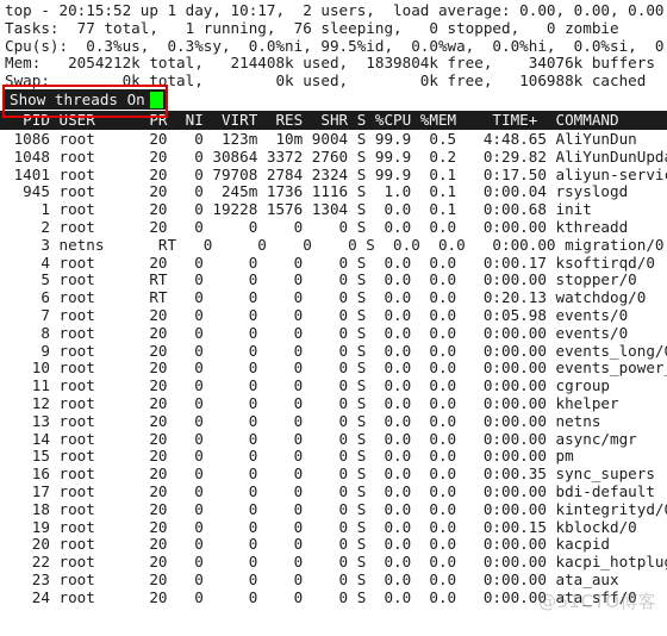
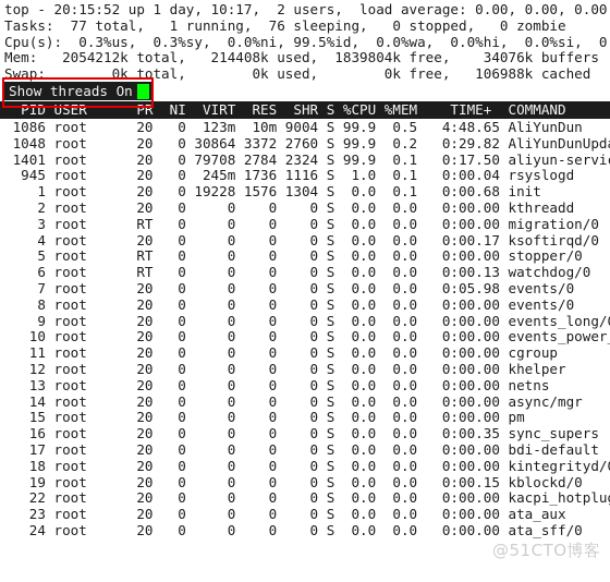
  top - 20:15:52 up 1 day, 10:17, 2 users, load average: 0.00, 0.00, 0.00
  Tasks: 77 total, 1 running, 76 sleeping, 0 stopped, 0 zombie
  Cpu(s): 0.3%us, 0.3%sy, 0.0%ni, 99.5%id, 0.0%wa, 0.0%hi, 0.0%si, 0
  Mem: 2054212k total, 214408k used, 1839804k free, 34076k buffers
  Swap: 0k total, 0k used, 0k free, 106988k cached
  Show threads On
  PID USER PR NI VIRT RES SHR S %CPU %MEM TIME+ COMMAND
  1086 root 20 0 123m 10m 9004 S 99.9 0.5 4:48.65 AliYunDun
  1048 root 20 0 30864 3372 2760 S 99.9 0.2 0:29.82 AliYunDunUpd
  1401 root 20 0 79708 2784 2324 S 99.9 0.1 0:17.50 aliyun-servi
  945 root 20 0 245m 1736 1116 S 1.0 0.1 0:00.04 rsyslogd
  1 root 20 0 19228 1576 1304 S 0.0 0.1 0:00.68 init
  2 root 20 0 0 0 0 S 0.0 0.0 0:00.00 kthreadd
- 3 netns RT 0 0 0 0 S 0.0 0.0 0:00.00 migration/0
+ 3 root RT 0 0 0 0 S 0.0 0.0 0:00.00 migration/0
  4 root 20 0 0 0 0 S 0.0 0.0 0:00.17 ksoftirqd/0
  5 root RT 0 0 0 0 S 0.0 0.0 0:00.00 stopper/0
- 6 root RT 0 0 0 0 S 0.0 0.0 0:20.13 watchdog/0
+ 6 root RT 0 0 0 0 S 0.0 0.0 0:00.13 watchdog/0
  7 root 20 0 0 0 0 S 0.0 0.0 0:05.98 events/0
  8 root 20 0 0 0 0 S 0.0 0.0 0:00.00 events/0
  9 root 20 0 0 0 0 S 0.0 0.0 0:00.00 events_long/
  10 root 20 0 0 0 0 S 0.0 0.0 0:00.00 events_power
  11 root 20 0 0 0 0 S 0.0 0.0 0:00.00 cgroup
  12 root 20 0 0 0 0 S 0.0 0.0 0:00.00 khelper
  13 root 20 0 0 0 0 S 0.0 0.0 0:00.00 netns
  14 root 20 0 0 0 0 S 0.0 0.0 0:00.00 async/mgr
  15 root 20 0 0 0 0 S 0.0 0.0 0:00.00 pm
  16 root 20 0 0 0 0 S 0.0 0.0 0:00.35 sync_supers
  17 root 20 0 0 0 0 S 0.0 0.0 0:00.00 bdi-default
  18 root 20 0 0 0 0 S 0.0 0.0 0:00.00 kintegrityd/
  19 root 20 0 0 0 0 S 0.0 0.0 0:00.15 kblockd/0
- 20 root 20 0 0 0 0 S 0.0 0.0 0:00.00 kacpid
  22 root 20 0 0 0 0 S 0.0 0.0 0:00.00 kacpi_hotplu
  23 root 20 0 0 0 0 S 0.0 0.0 0:00.00 ata_aux
  24 root 20 0 0 0 0 S 0.0 0.0 0:00.00 ata_sff/0
  @51CTO博客
